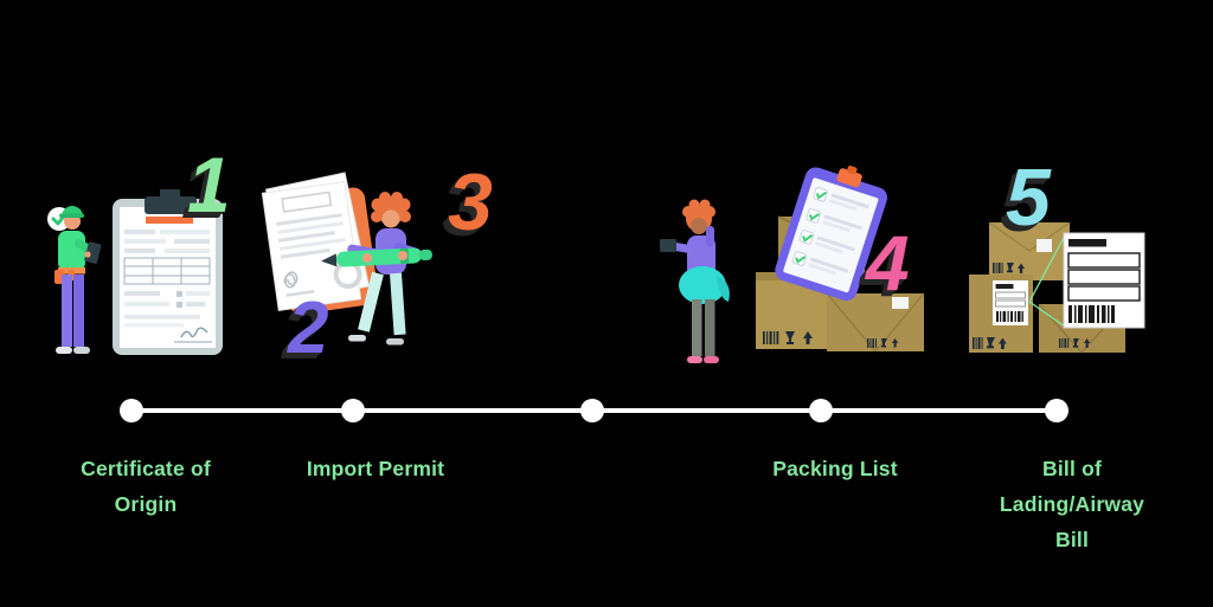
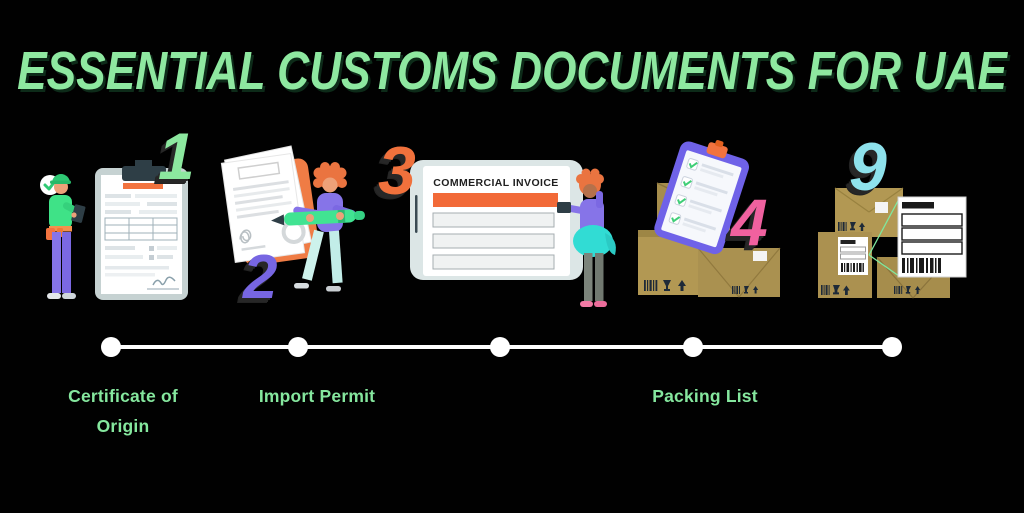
+ ESSENTIAL CUSTOMS DOCUMENTS FOR UAE
+ COMMERCIAL INVOICE
  1
  2
  3
  4
- 5
+ 9
  Certificate of
  Origin
  Import Permit
  Packing List
- Bill of
- Lading/Airway
- Bill
